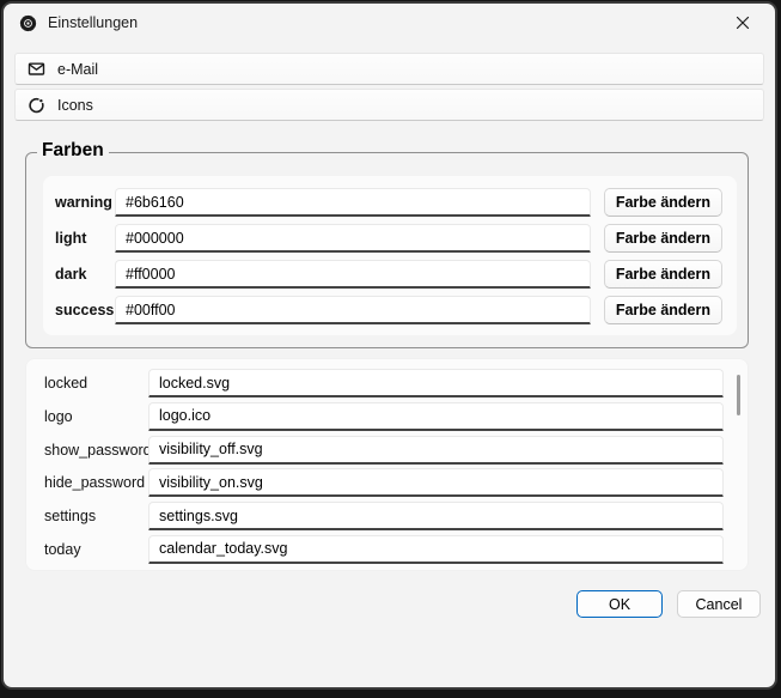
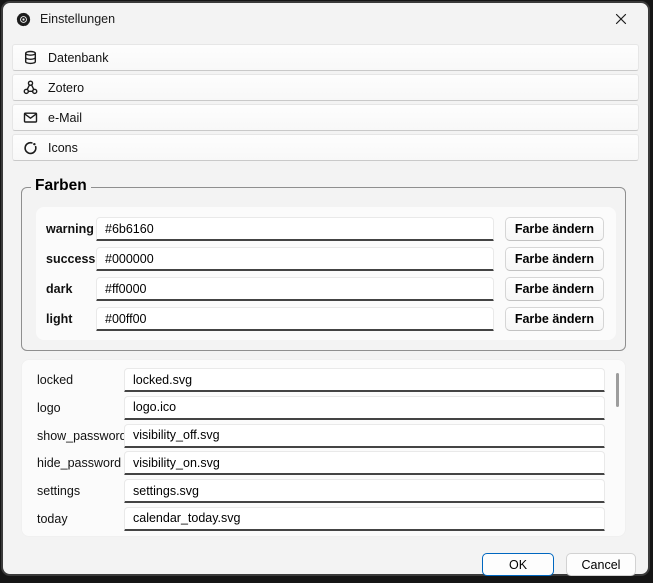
  Einstellungen
+ Datenbank
+ Zotero
  e-Mail
  Icons
  Farben
  warning
  #6b6160
  Farbe ändern
- light
+ success
  #000000
  Farbe ändern
  dark
  #ff0000
  Farbe ändern
- success
+ light
  #00ff00
  Farbe ändern
  locked
  locked.svg
  logo
  logo.ico
  show_passwor
  visibility_off.svg
  hide_password
  visibility_on.svg
  settings
  settings.svg
  today
  calendar_today.svg
  OK
  Cancel
